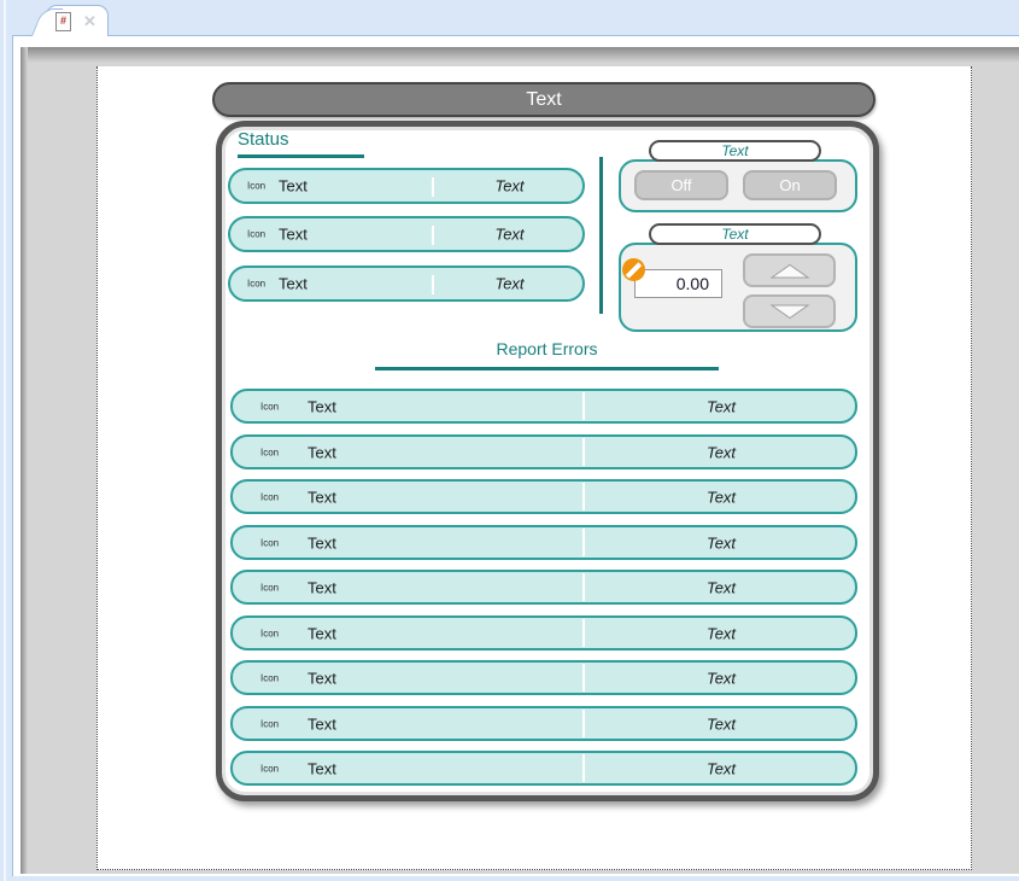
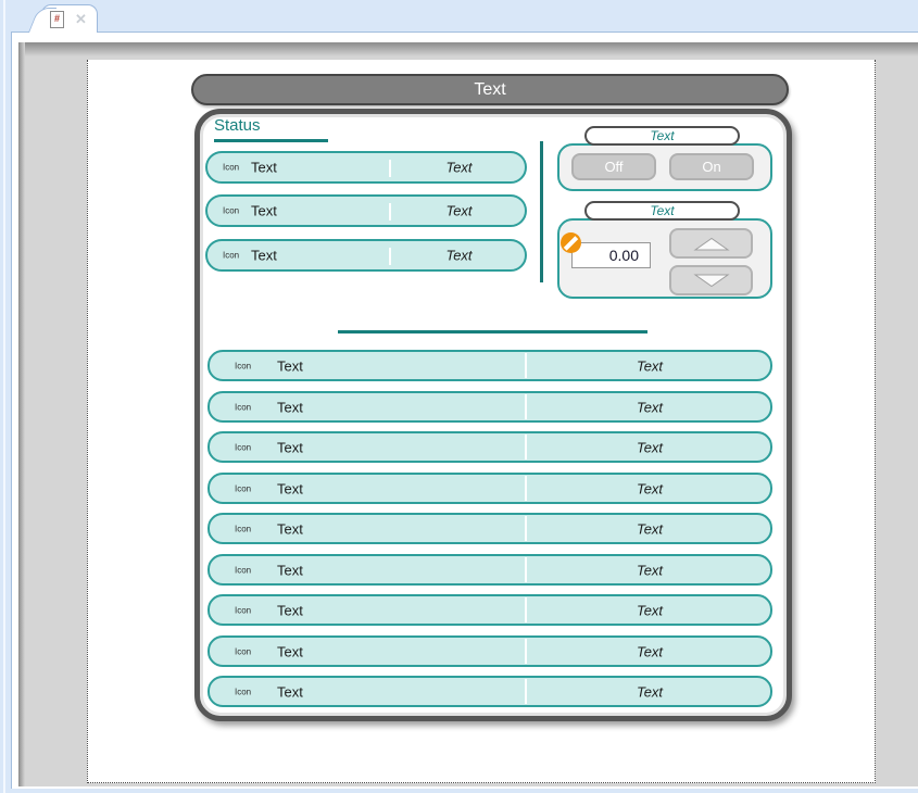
  #
  ✕
  Text
  Status
  Icon
  Text
  Text
  Icon
  Text
  Text
  Icon
  Text
  Text
  Text
  Off
  On
  Text
  0.00
- Report Errors
  Icon
  Text
  Text
  Icon
  Text
  Text
  Icon
  Text
  Text
  Icon
  Text
  Text
  Icon
  Text
  Text
  Icon
  Text
  Text
  Icon
  Text
  Text
  Icon
  Text
  Text
  Icon
  Text
  Text
